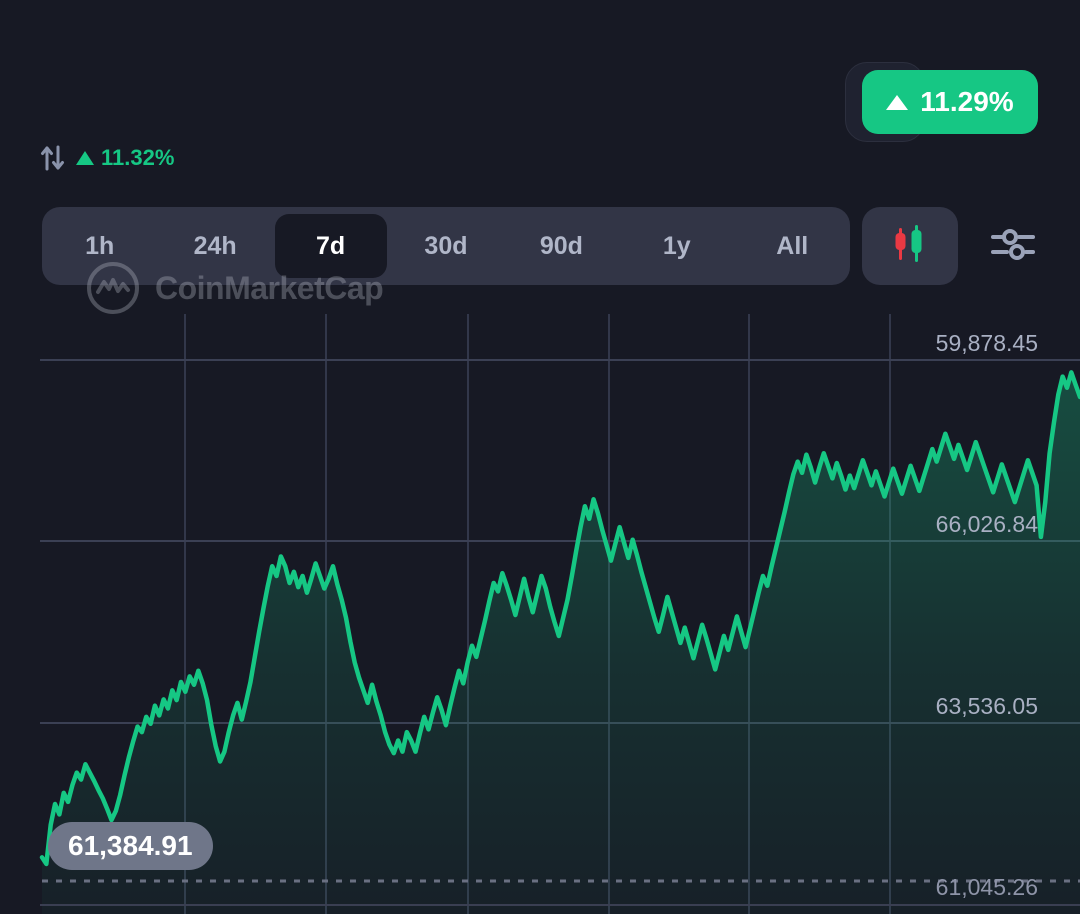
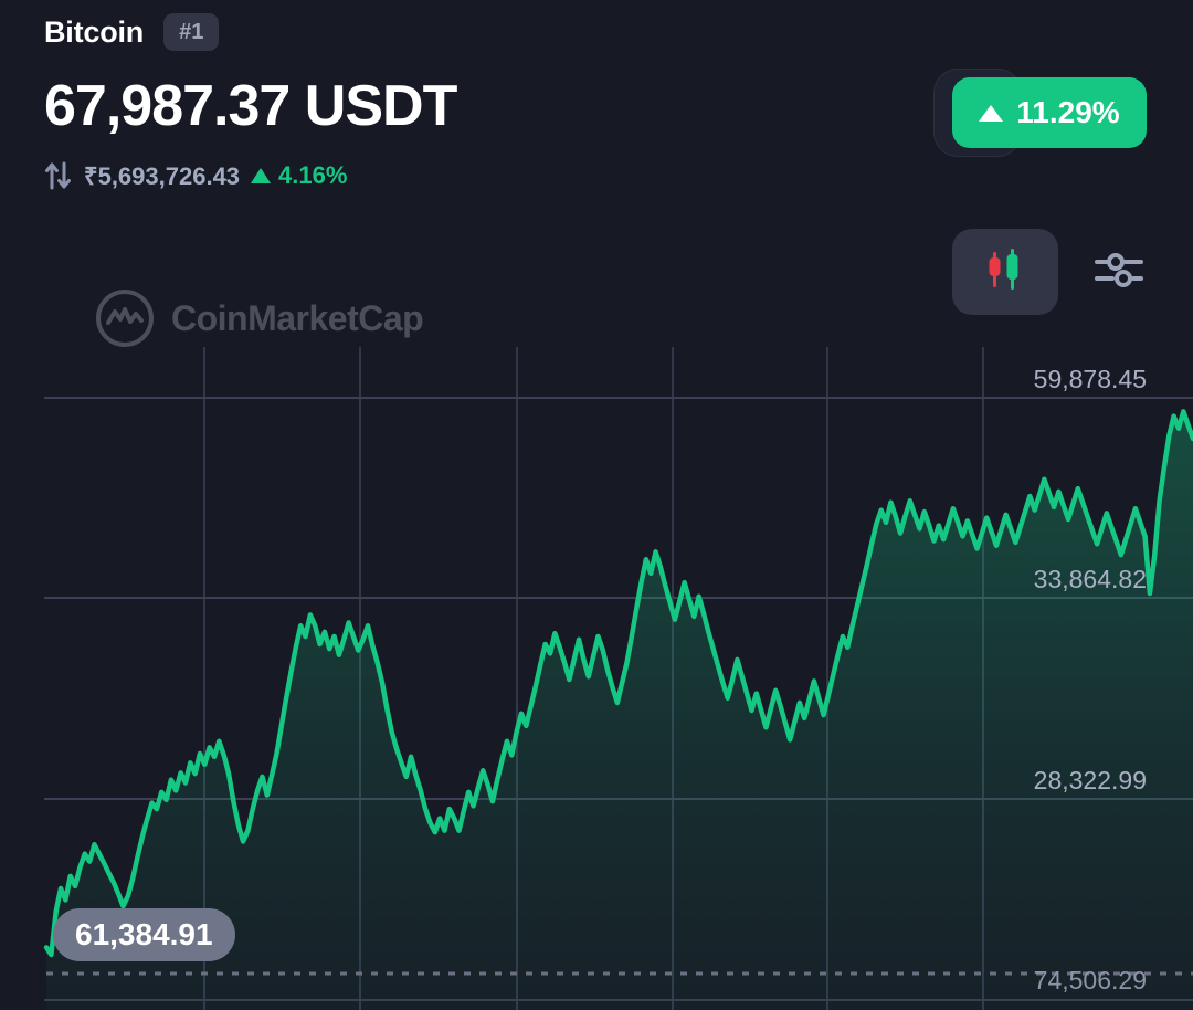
+ Bitcoin
+ #1
+ 67,987.37 USDT
+ ₹5,693,726.43
- 11.32%
+ 4.16%
  11.29%
- 1h
- 24h
- 7d
- 30d
- 90d
- 1y
- All
  CoinMarketCap
  59,878.45
- 66,026.84
+ 33,864.82
- 63,536.05
+ 28,322.99
- 61,045.26
+ 74,506.29
  61,384.91
